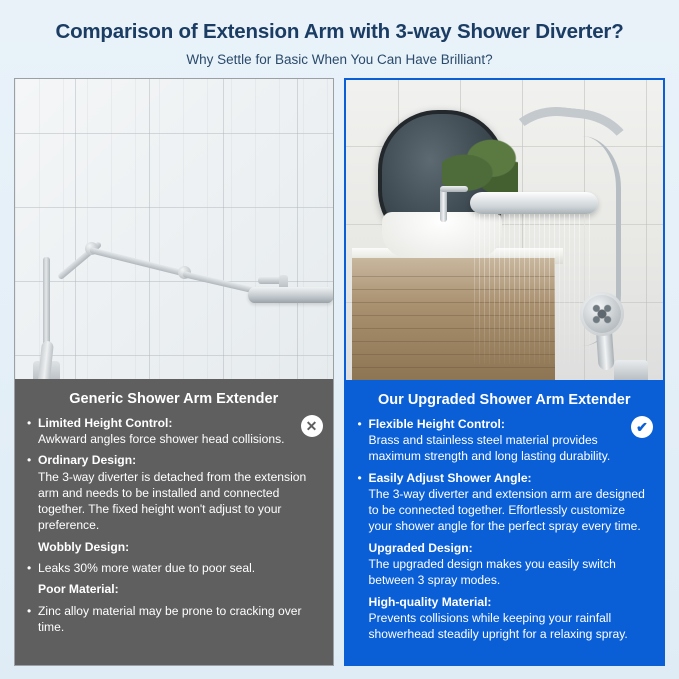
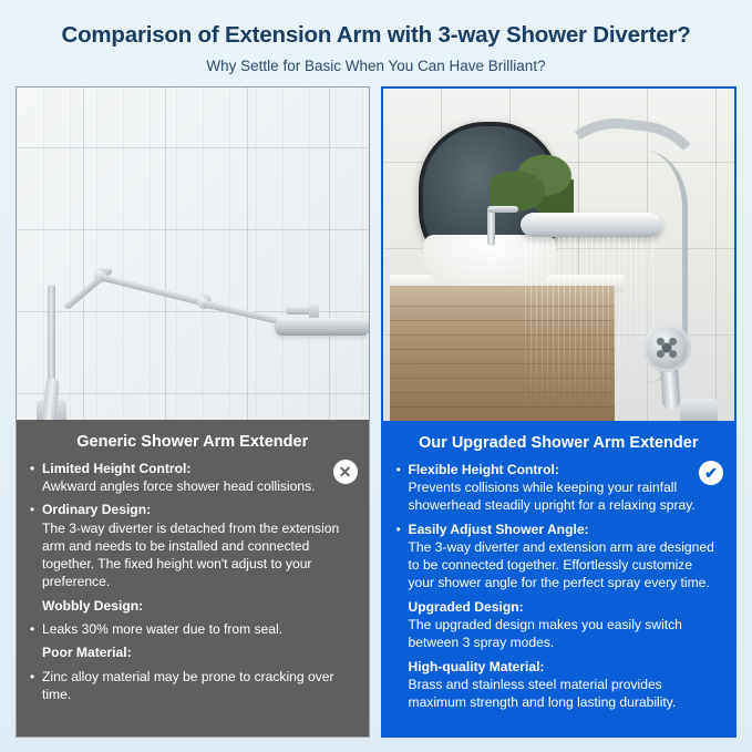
  Comparison of Extension Arm with 3-way Shower Diverter?
  Why Settle for Basic When You Can Have Brilliant?
  Generic Shower Arm Extender
  ✕
  Limited Height Control:
  Awkward angles force shower head collisions.
  Ordinary Design:
  The 3-way diverter is detached from the extension arm and needs to be installed and connected together. The fixed height won't adjust to your preference.
  Wobbly Design:
- Leaks 30% more water due to poor seal.
+ Leaks 30% more water due to from seal.
  Poor Material:
  Zinc alloy material may be prone to cracking over time.
  Our Upgraded Shower Arm Extender
  ✔
  Flexible Height Control:
- Brass and stainless steel material provides maximum strength and long lasting durability.
+ Prevents collisions while keeping your rainfall showerhead steadily upright for a relaxing spray.
  Easily Adjust Shower Angle:
  The 3-way diverter and extension arm are designed to be connected together. Effortlessly customize your shower angle for the perfect spray every time.
  Upgraded Design:
  The upgraded design makes you easily switch between 3 spray modes.
  High-quality Material:
- Prevents collisions while keeping your rainfall showerhead steadily upright for a relaxing spray.
+ Brass and stainless steel material provides maximum strength and long lasting durability.
